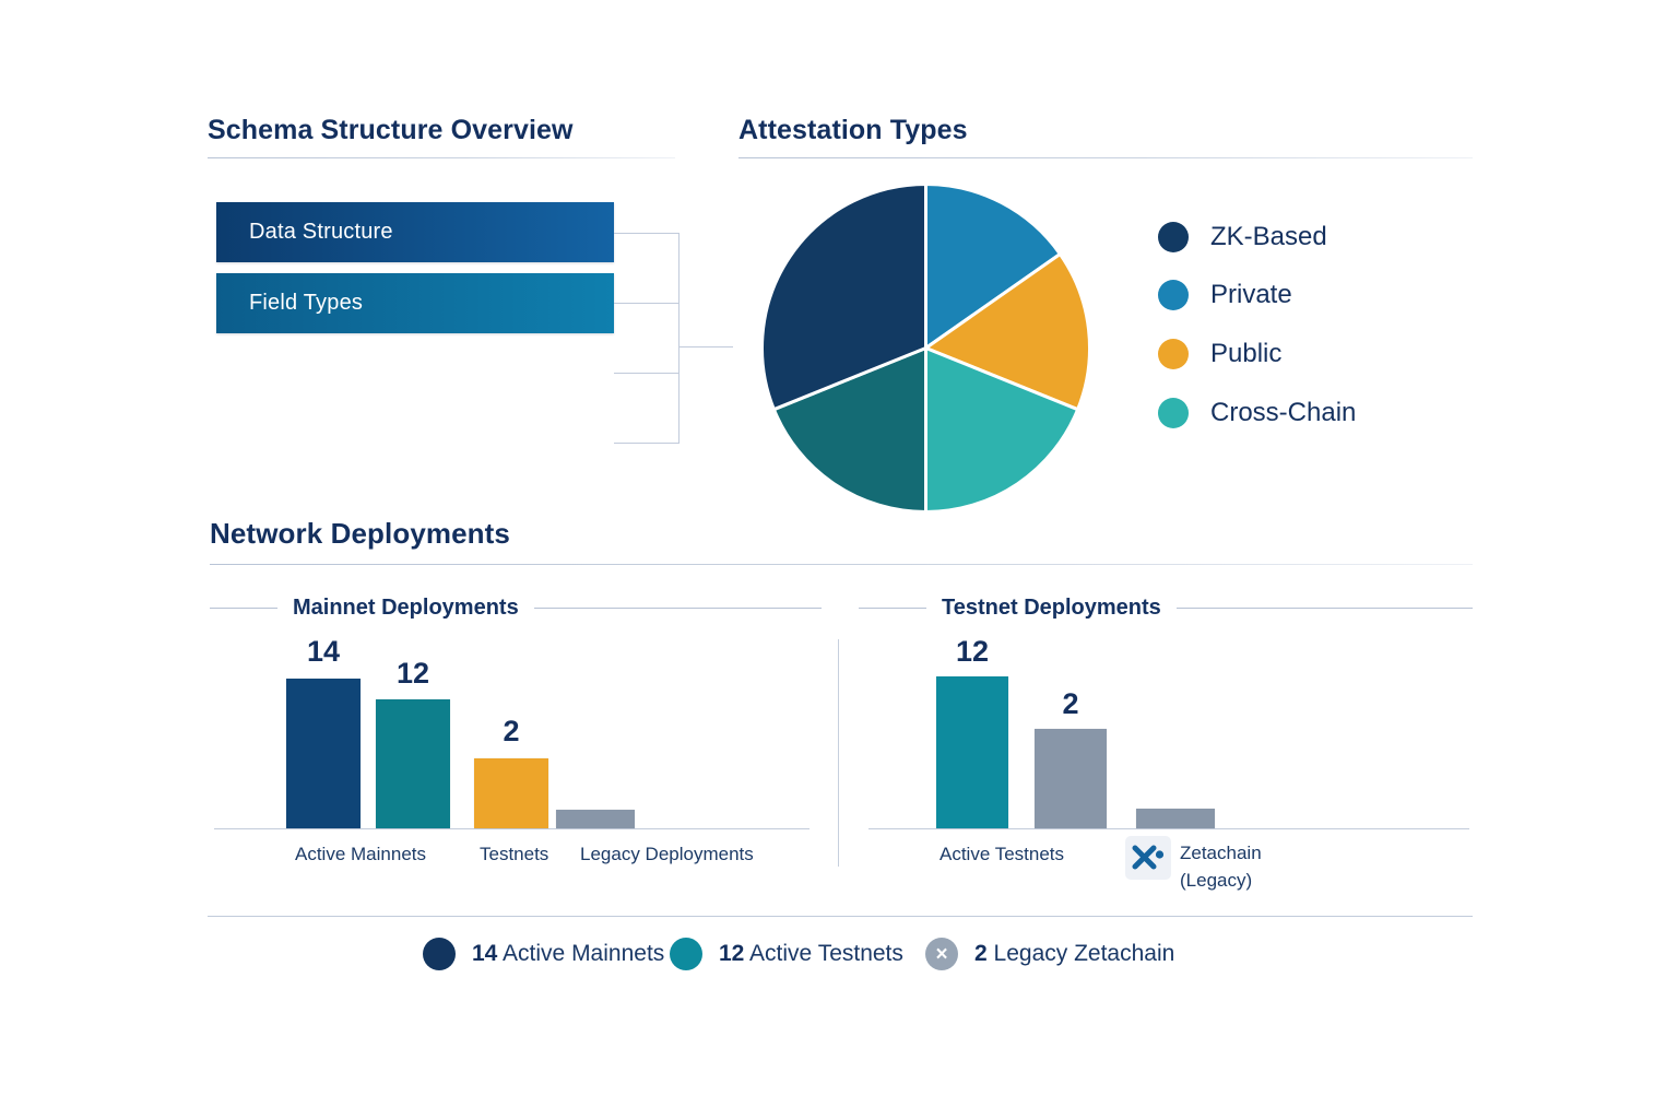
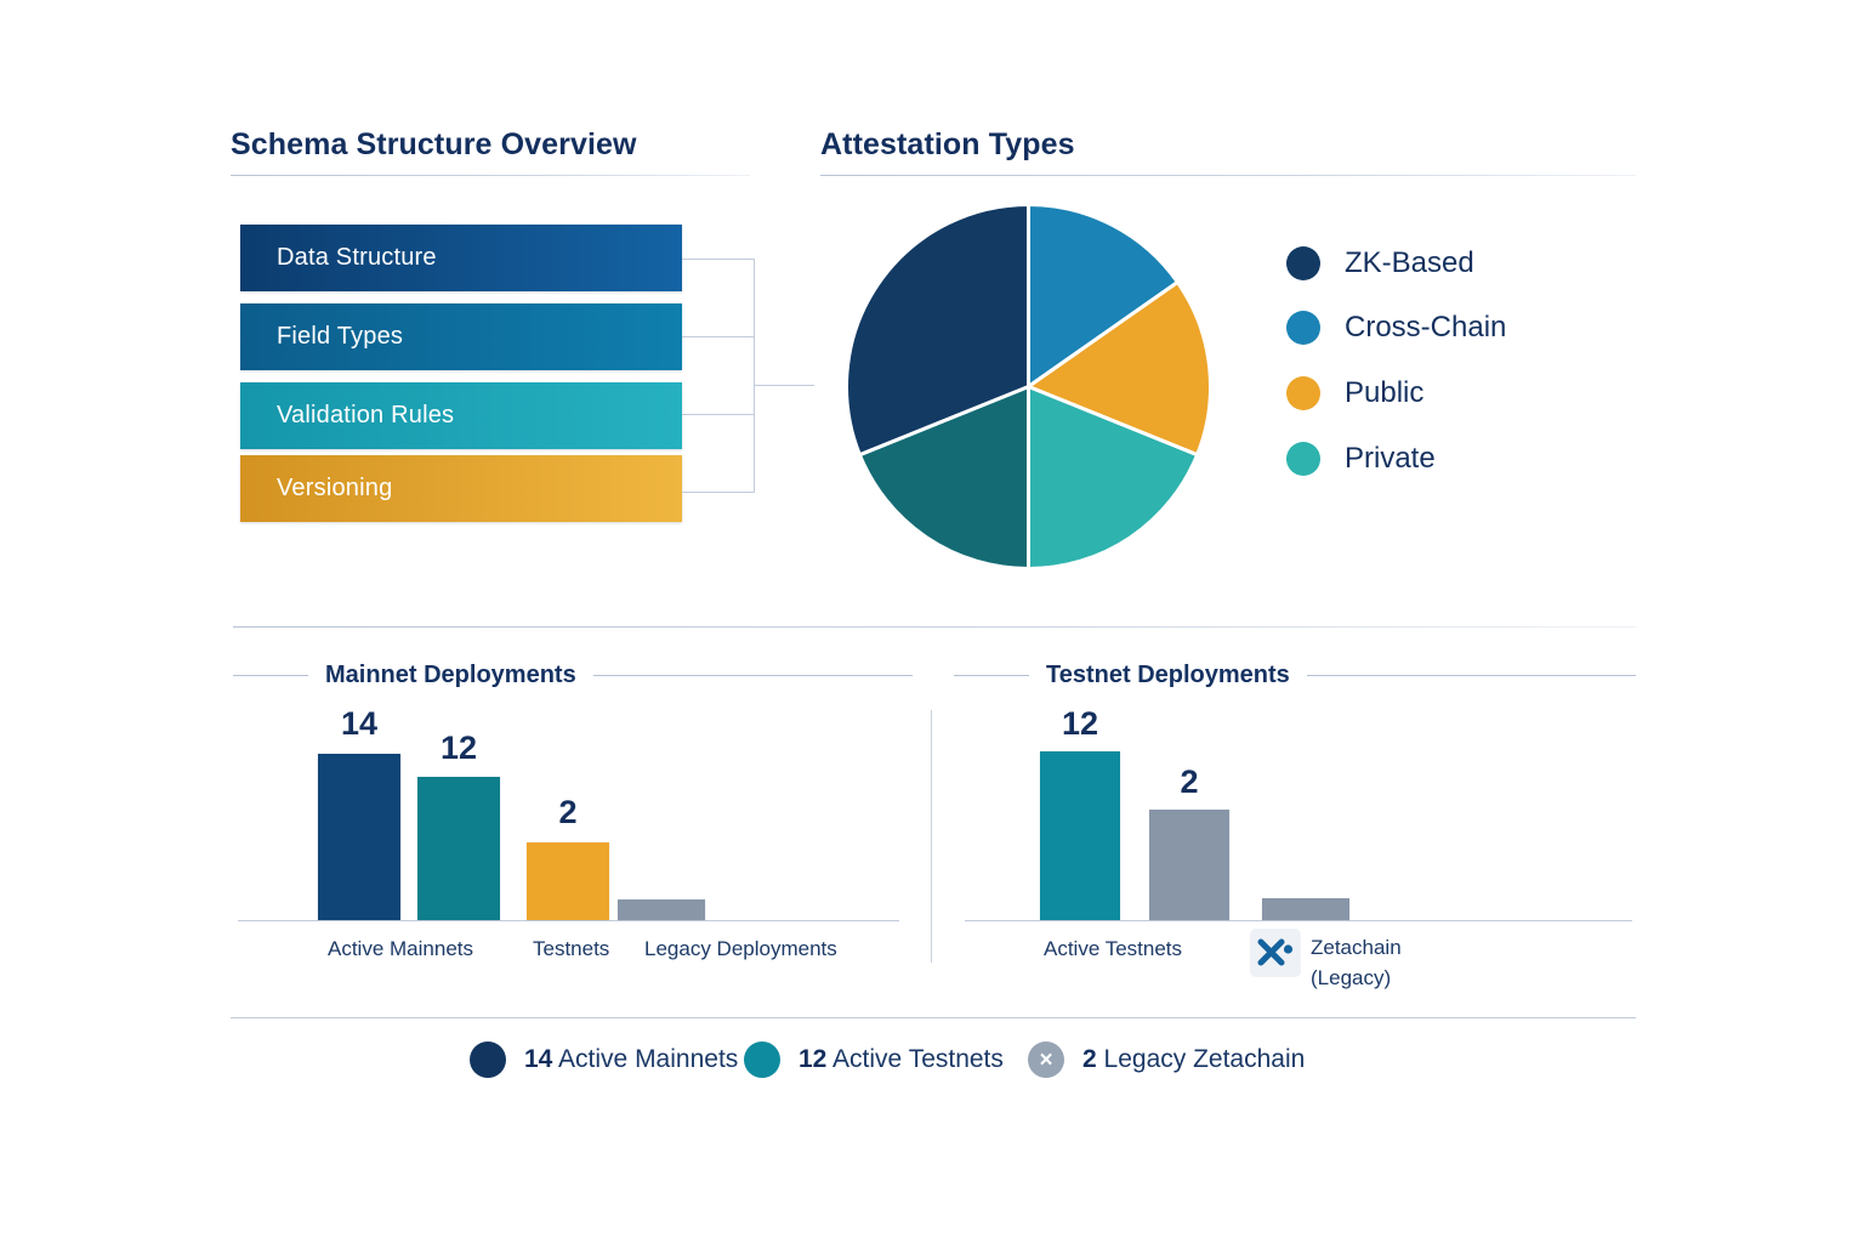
  Schema Structure Overview
  Data Structure
  Field Types
+ Validation Rules
+ Versioning
  Attestation Types
  ZK-Based
- Private
+ Cross-Chain
  Public
- Cross-Chain
+ Private
- Network Deployments
  Mainnet Deployments
  Testnet Deployments
  14
  12
  2
  Active Mainnets
  Testnets
  Legacy Deployments
  12
  2
  Active Testnets
  Zetachain
  (Legacy)
  14 Active Mainnets
  12 Active Testnets
  ×
  2 Legacy Zetachain
